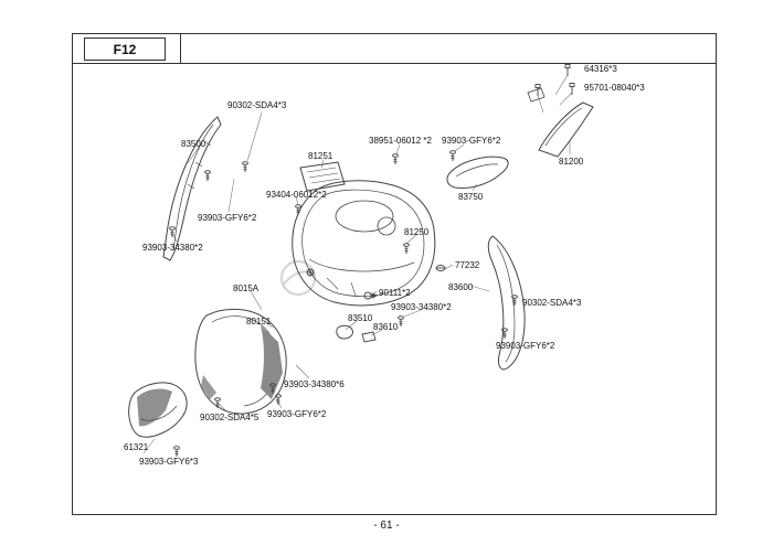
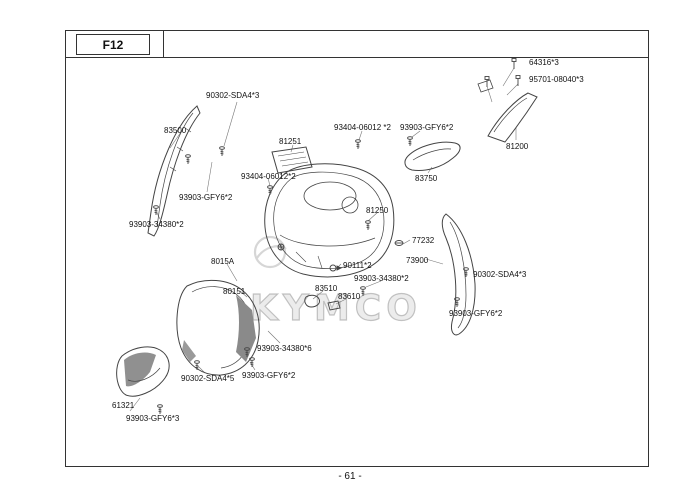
+ KYMCO
  F12
  - 61 -
  64316*3
  95701-08040*3
  90302-SDA4*3
  83500
  81251
- 38951-06012 *2
+ 93404-06012 *2
  93903-GFY6*2
  81200
  93404-06012*2
  83750
  93903-GFY6*2
  81250
  93903-34380*2
  77232
- 83600
+ 73900
  8015A
  90111*2
  93903-34380*2
  90302-SDA4*3
  80151
  83510
  83610
  93903-GFY6*2
  93903-34380*6
  90302-SDA4*5
  93903-GFY6*2
  61321
  93903-GFY6*3
